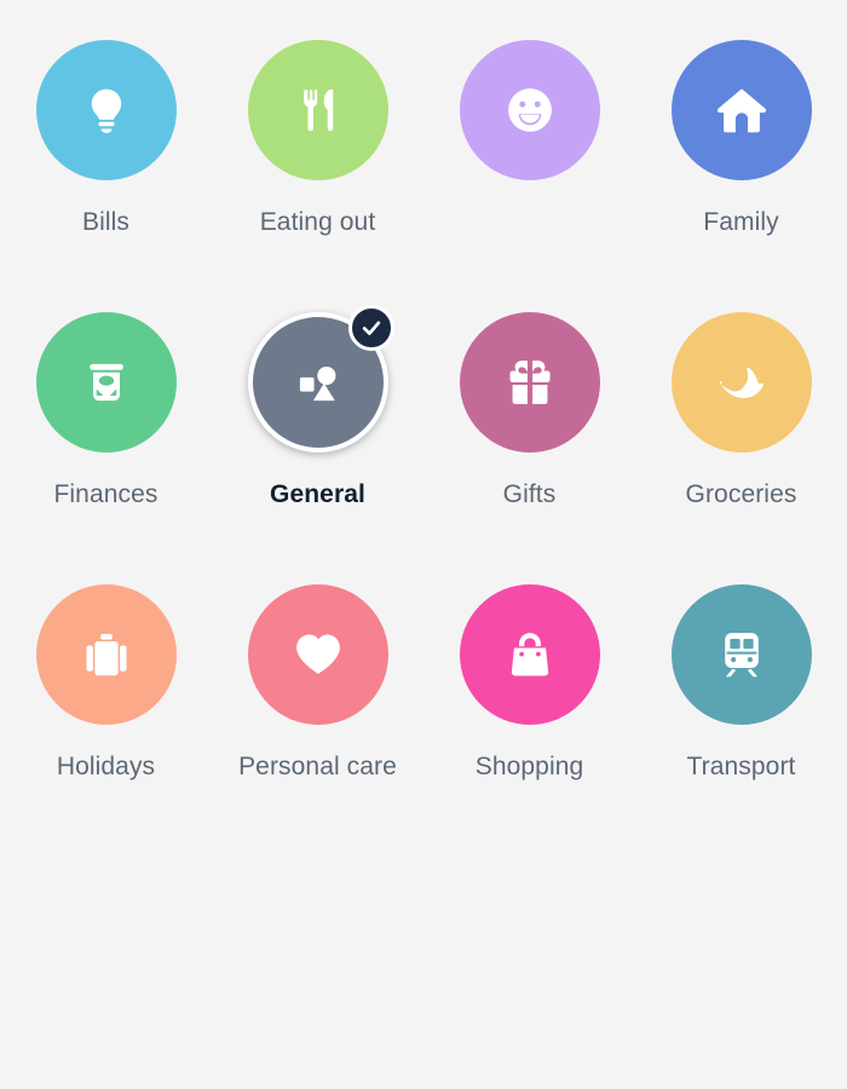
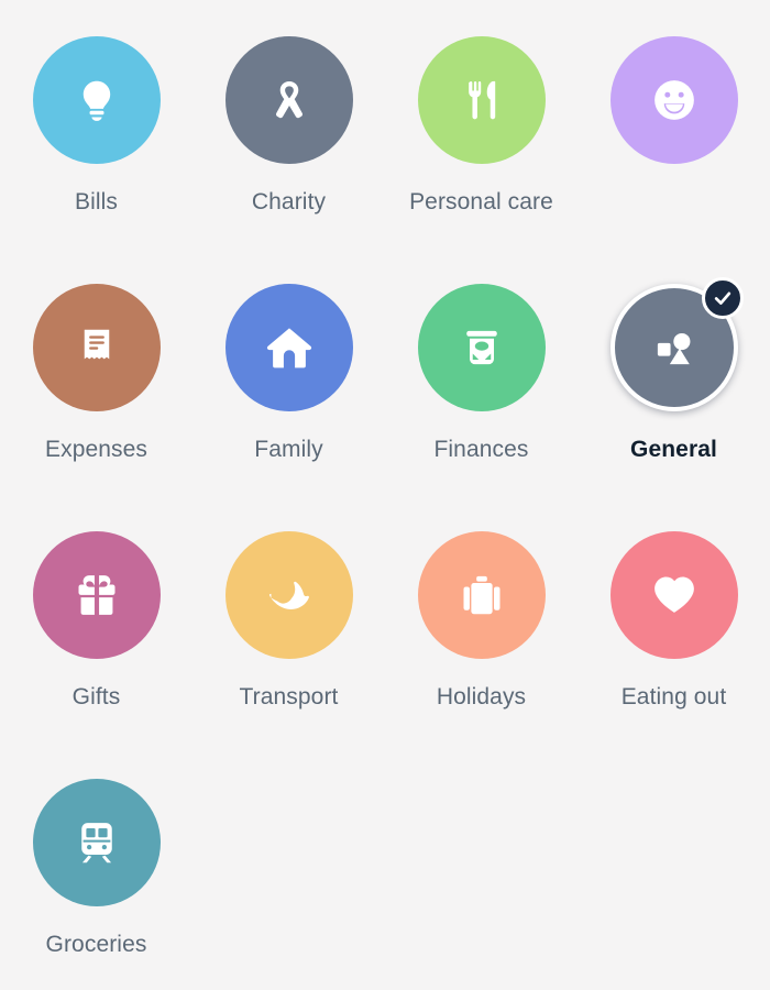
  Bills
+ Charity
- Eating out
+ Personal care
+ Expenses
  Family
  Finances
  General
  Gifts
- Groceries
+ Transport
  Holidays
- Personal care
+ Eating out
- Shopping
- Transport
+ Groceries
